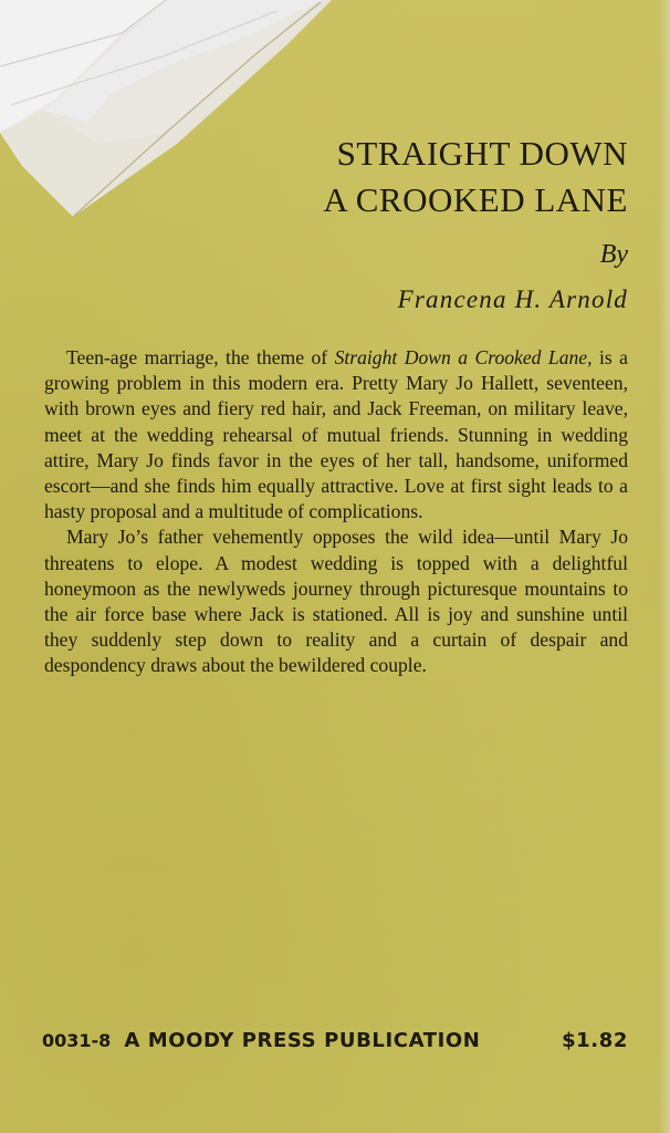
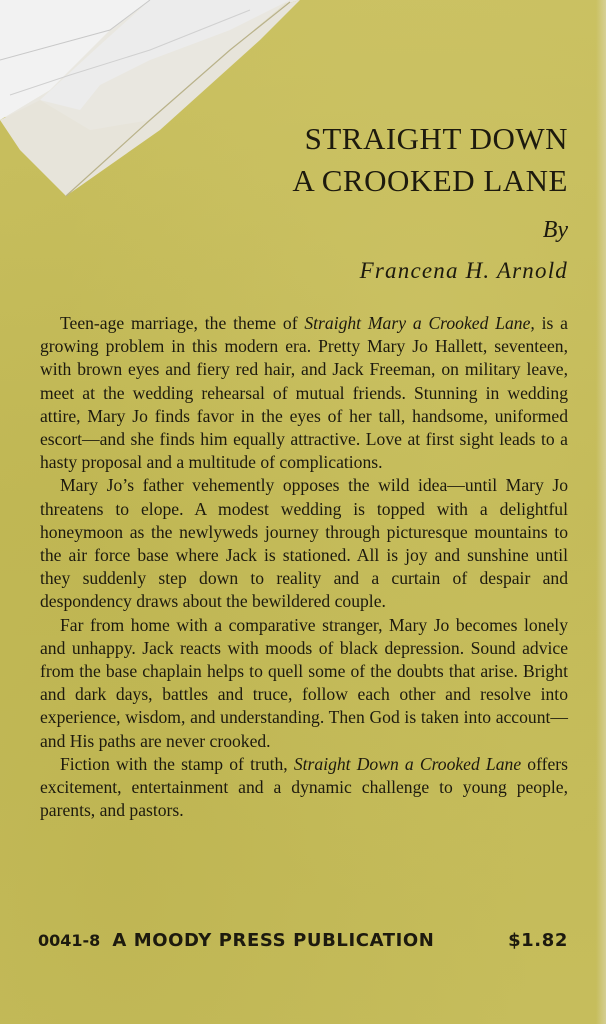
  STRAIGHT DOWN
  A CROOKED LANE
  By
  Francena H. Arnold
- Teen-age marriage, the theme of Straight Down a Crooked Lane, is a growing problem in this modern era. Pretty Mary Jo Hallett, seventeen, with brown eyes and fiery red hair, and Jack Freeman, on military leave, meet at the wedding rehearsal of mutual friends. Stunning in wedding attire, Mary Jo finds favor in the eyes of her tall, handsome, uniformed escort—and she finds him equally attractive. Love at first sight leads to a hasty proposal and a multitude of complications.
+ Teen-age marriage, the theme of Straight Mary a Crooked Lane, is a growing problem in this modern era. Pretty Mary Jo Hallett, seventeen, with brown eyes and fiery red hair, and Jack Freeman, on military leave, meet at the wedding rehearsal of mutual friends. Stunning in wedding attire, Mary Jo finds favor in the eyes of her tall, handsome, uniformed escort—and she finds him equally attractive. Love at first sight leads to a hasty proposal and a multitude of complications.
  Mary Jo’s father vehemently opposes the wild idea—until Mary Jo threatens to elope. A modest wedding is topped with a delightful honeymoon as the newlyweds journey through picturesque mountains to the air force base where Jack is stationed. All is joy and sunshine until they suddenly step down to reality and a curtain of despair and despondency draws about the bewildered couple.
+ Far from home with a comparative stranger, Mary Jo becomes lonely and unhappy. Jack reacts with moods of black depression. Sound advice from the base chaplain helps to quell some of the doubts that arise. Bright and dark days, battles and truce, follow each other and resolve into experience, wisdom, and understanding. Then God is taken into account—and His paths are never crooked.
+ Fiction with the stamp of truth, Straight Down a Crooked Lane offers excitement, entertainment and a dynamic challenge to young people, parents, and pastors.
- 0031-8
+ 0041-8
  A MOODY PRESS PUBLICATION
  $1.82
